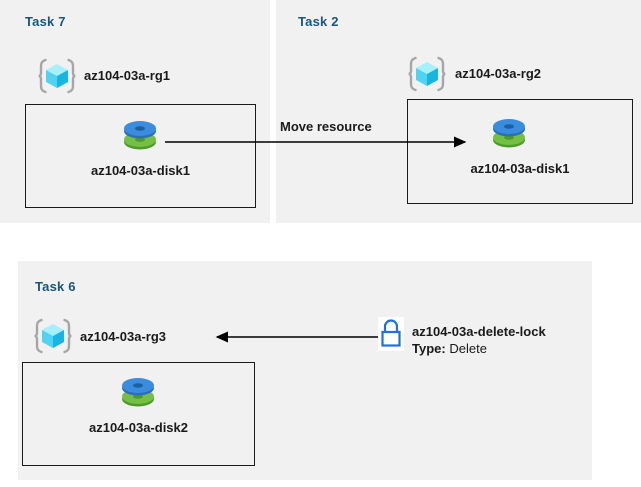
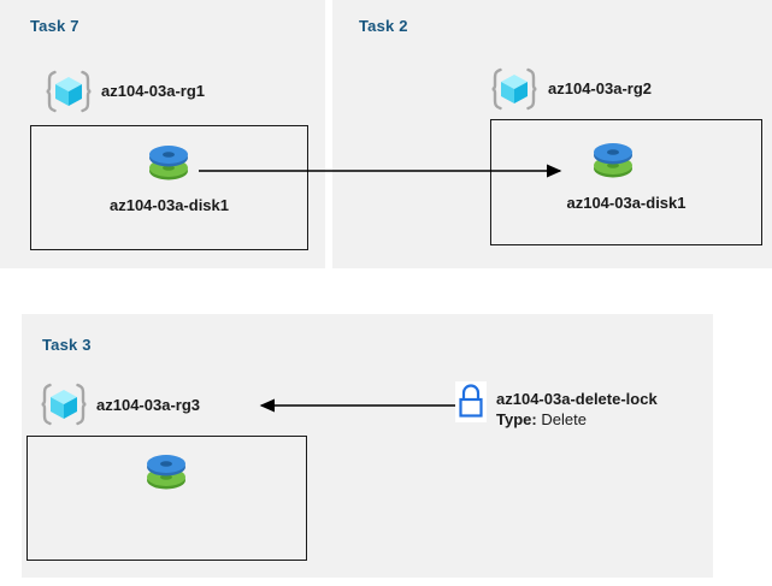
  Task 7
  az104-03a-rg1
  az104-03a-disk1
  Task 2
  az104-03a-rg2
  az104-03a-disk1
- Move resource
- Task 6
+ Task 3
  az104-03a-rg3
- az104-03a-disk2
  az104-03a-delete-lock
  Type: Delete
